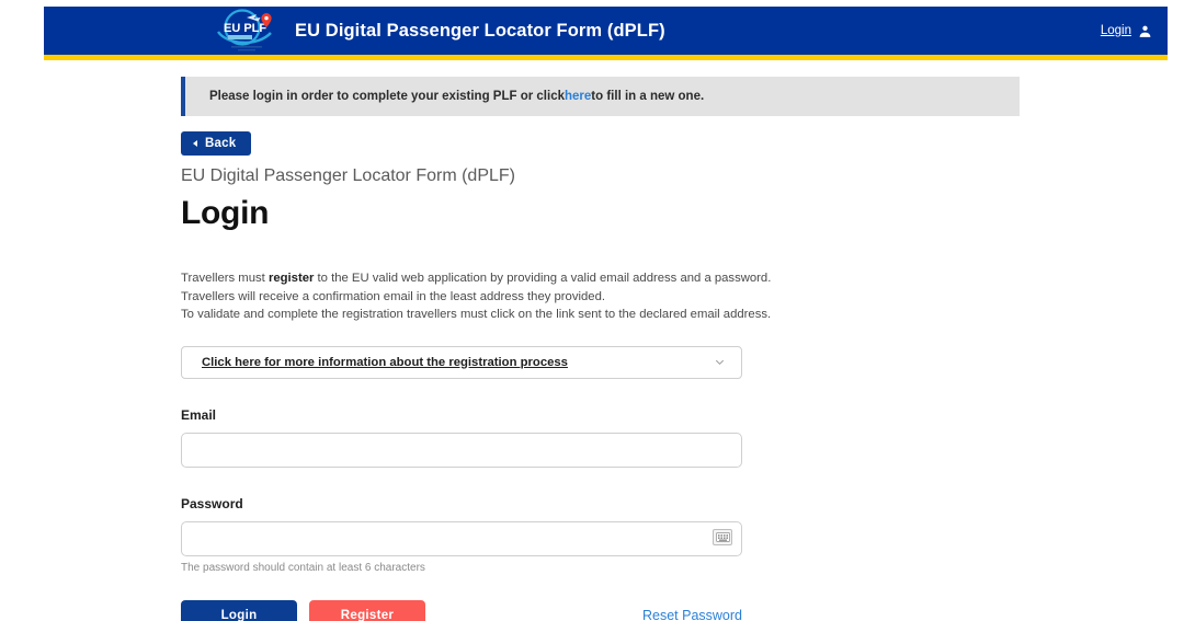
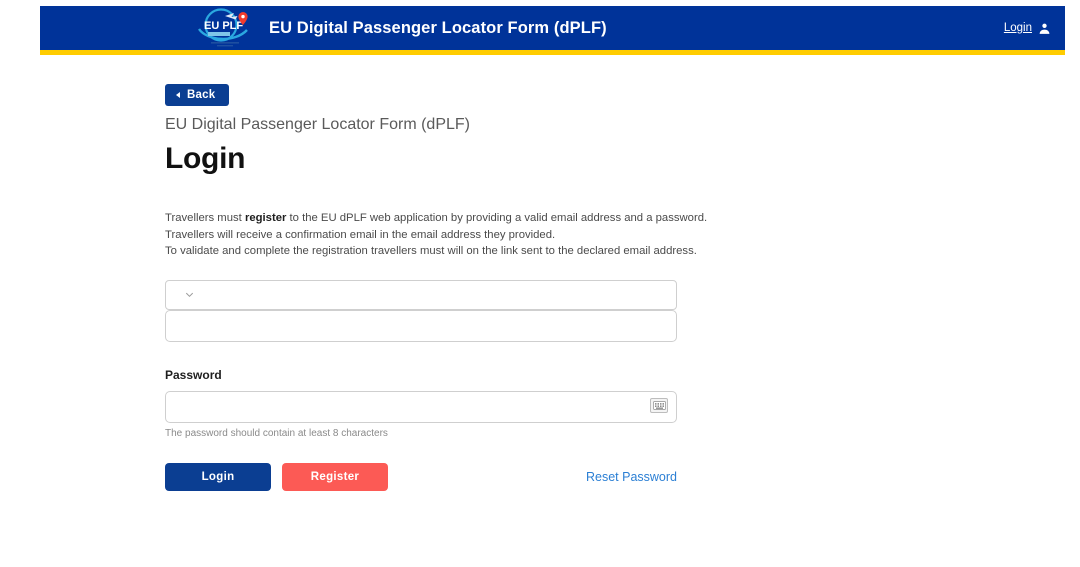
  EU PLF
  EU Digital Passenger Locator Form (dPLF)
  Login
- Please login in order to complete your existing PLF or click
- here
- to fill in a new one.
  Back
  EU Digital Passenger Locator Form (dPLF)
  Login
- Travellers must register to the EU valid web application by providing a valid email address and a password.
+ Travellers must register to the EU dPLF web application by providing a valid email address and a password.
- Travellers will receive a confirmation email in the least address they provided.
+ Travellers will receive a confirmation email in the email address they provided.
- To validate and complete the registration travellers must click on the link sent to the declared email address.
+ To validate and complete the registration travellers must will on the link sent to the declared email address.
- Click here for more information about the registration process
- Email
  Password
- The password should contain at least 6 characters
+ The password should contain at least 8 characters
  Login
  Register
  Reset Password
